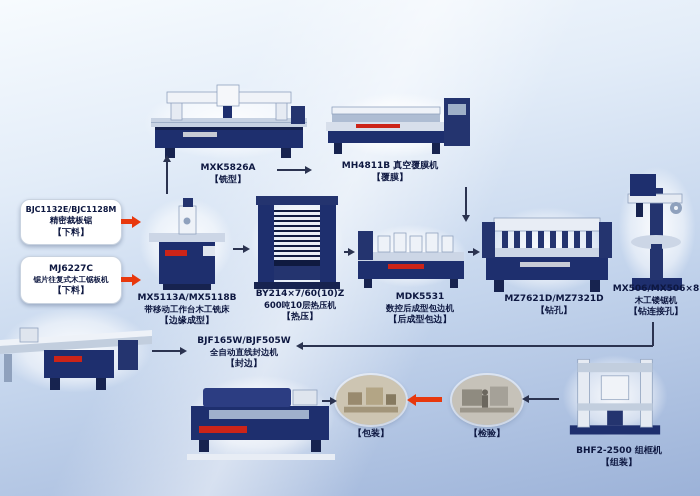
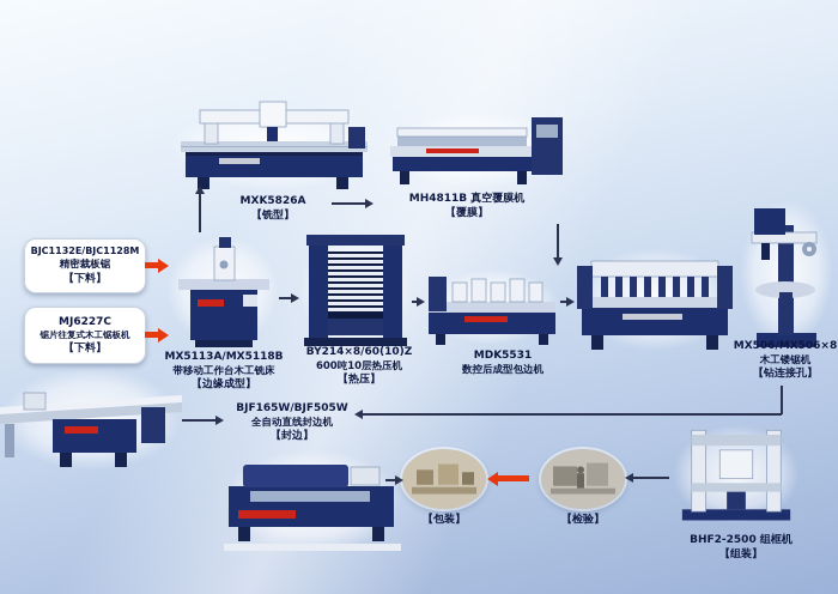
  MXK5826A
  【铣型】
  MH4811B 真空覆膜机
  【覆膜】
  BJC1132E/BJC1128M
  精密裁板锯
  【下料】
  MJ6227C
  锯片往复式木工锯板机
  【下料】
  MX5113A/MX5118B
  带移动工作台木工铣床
  【边缘成型】
- BY214×7/60(10)Z
+ BY214×8/60(10)Z
  600吨10层热压机
  【热压】
  MDK5531
  数控后成型包边机
- 【后成型包边】
- MZ7621D/MZ7321D
- 【钻孔】
  MX506/MX506×8
  木工镂锯机
  【钻连接孔】
  BJF165W/BJF505W
  全自动直线封边机
  【封边】
  【包装】
  【检验】
  BHF2-2500 组框机
  【组装】
